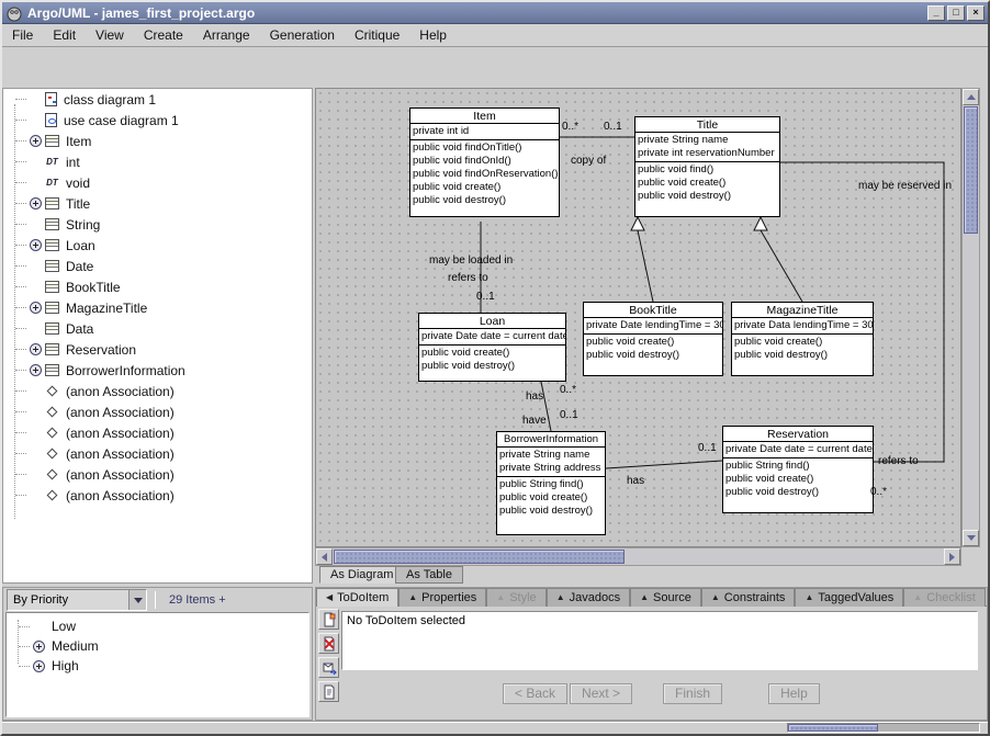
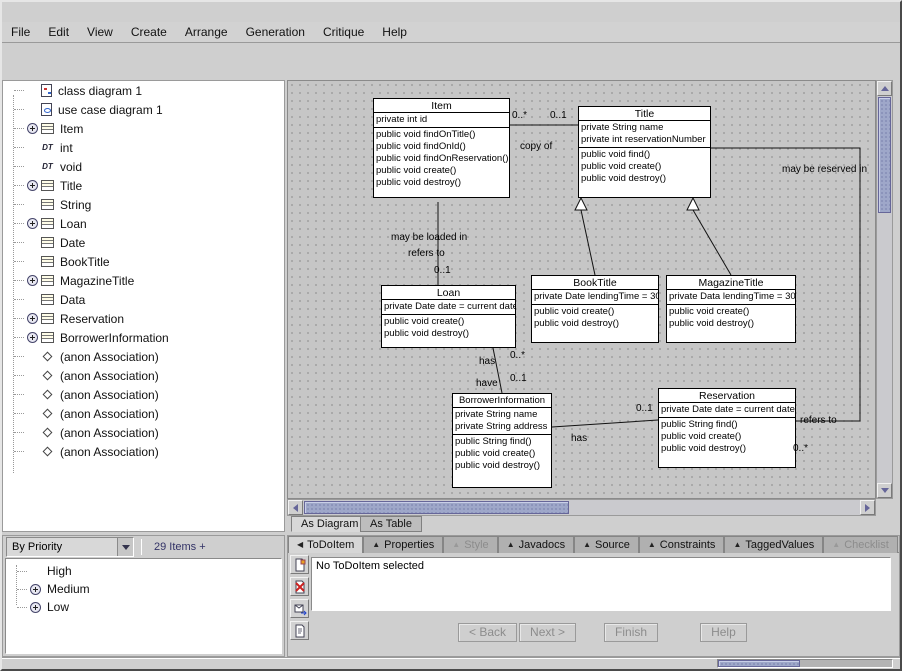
- Argo/UML - james_first_project.argo
- _
- □
- ×
  File
  Edit
  View
  Create
  Arrange
  Generation
  Critique
  Help
  class diagram 1
  use case diagram 1
  Item
  DT
  int
  DT
  void
  Title
  String
  Loan
  Date
  BookTitle
  MagazineTitle
  Data
  Reservation
  BorrowerInformation
  (anon Association)
  (anon Association)
  (anon Association)
  (anon Association)
  (anon Association)
  (anon Association)
  Item
  private int id
  public void findOnTitle()
  public void findOnId()
  public void findOnReservation()
  public void create()
  public void destroy()
  Title
  private String name
  private int reservationNumber
  public void find()
  public void create()
  public void destroy()
  Loan
  private Date date = current dat
  public void create()
  public void destroy()
  BookTitle
  private Date lendingTime = 3
  public void create()
  public void destroy()
  MagazineTitle
  private Data lendingTime = 30
  public void create()
  public void destroy()
  BorrowerInformation
  private String name
  private String address
  public String find()
  public void create()
  public void destroy()
  Reservation
  private Date date = current date
  public String find()
  public void create()
  public void destroy()
  0..*
  0..1
  copy of
  may be reserved in
  may be loaded in
  refers to
  0..1
  has
  0..*
  have
  0..1
  has
  0..1
  refers to
  0..*
  As Diagram
  As Table
  By Priority
  29 Items +
- Low
+ High
  Medium
- High
+ Low
  ◀
  ToDoItem
  ▲
  Properties
  Style
  ▲
  Javadocs
  ▲
  Source
  ▲
  Constraints
  ▲
  TaggedValues
  Checklist
  No ToDoItem selected
  < Back
  Next >
  Finish
  Help
